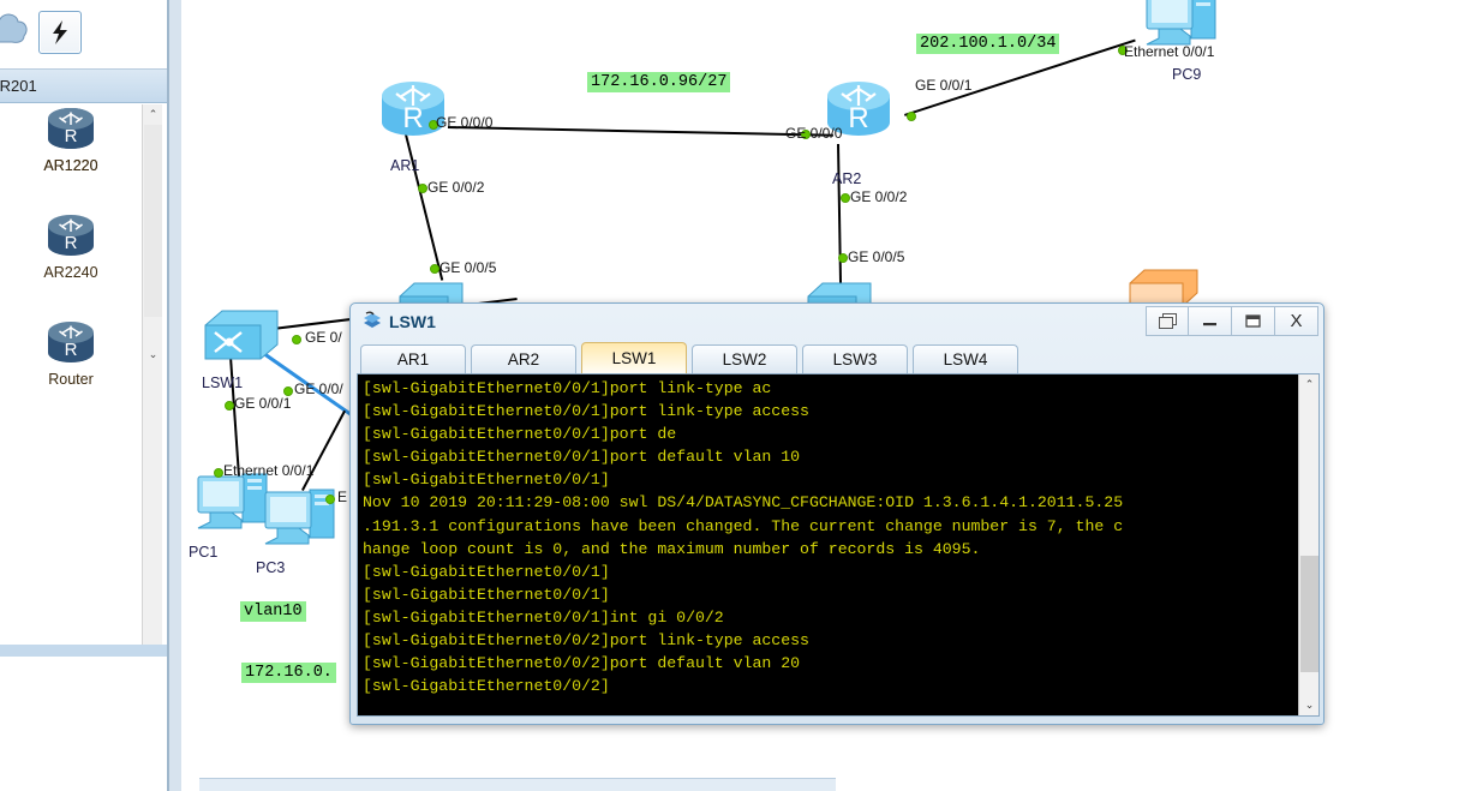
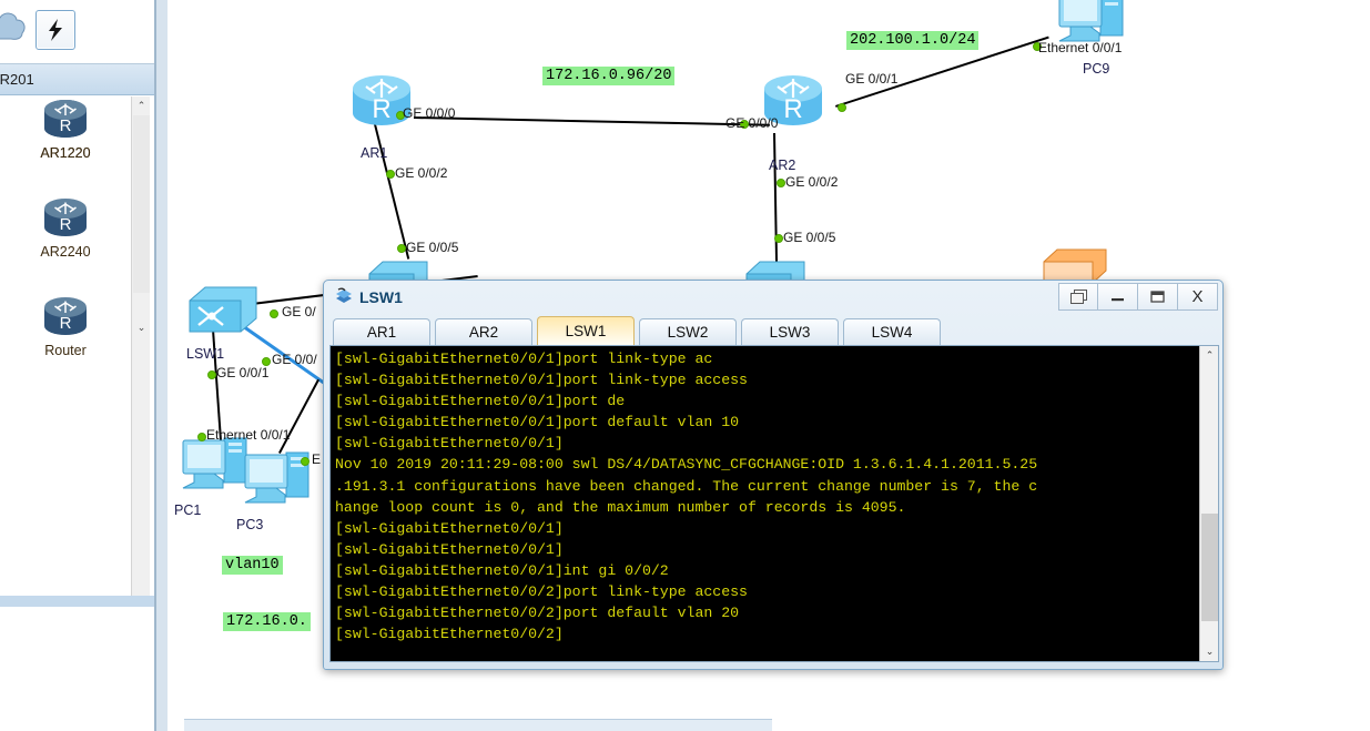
  R201
  AR1220
  R
  R
  AR2240
  R
  Router
  ⌃
  ⌄
  R
  AR1
  R
  AR2
  PC9
  LSW1
  PC1
  PC3
  GE 0/0/0
  GE 0/0/0
  GE 0/0/1
  Ethernet 0/0/1
  GE 0/0/2
  GE 0/0/2
  GE 0/0/5
  GE 0/0/5
  GE 0/
  GE 0/0/
  GE 0/0/1
  Ethernet 0/0/1
  E
- 172.16.0.96/27
+ 172.16.0.96/20
- 202.100.1.0/34
+ 202.100.1.0/24
  vlan10
  172.16.0.
  LSW1
  X
  AR1
  AR2
  LSW1
  LSW2
  LSW3
  LSW4
  [swl-GigabitEthernet0/0/1]port link-type ac
  [swl-GigabitEthernet0/0/1]port link-type access
  [swl-GigabitEthernet0/0/1]port de
  [swl-GigabitEthernet0/0/1]port default vlan 10
  [swl-GigabitEthernet0/0/1]
  Nov 10 2019 20:11:29-08:00 swl DS/4/DATASYNC_CFGCHANGE:OID 1.3.6.1.4.1.2011.5.25
  .191.3.1 configurations have been changed. The current change number is 7, the c
  hange loop count is 0, and the maximum number of records is 4095.
  [swl-GigabitEthernet0/0/1]
  [swl-GigabitEthernet0/0/1]
  [swl-GigabitEthernet0/0/1]int gi 0/0/2
  [swl-GigabitEthernet0/0/2]port link-type access
  [swl-GigabitEthernet0/0/2]port default vlan 20
  [swl-GigabitEthernet0/0/2]
  ⌃
  ⌄
